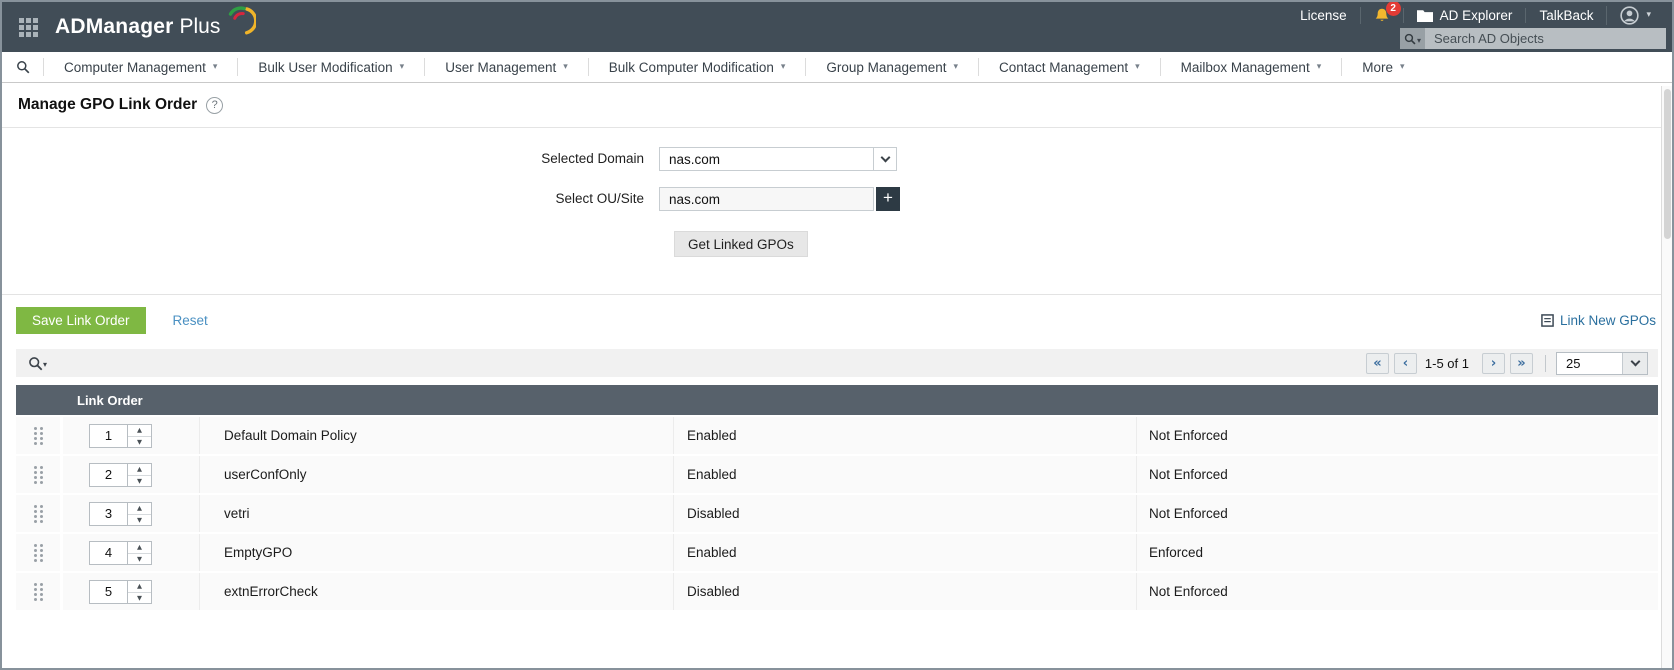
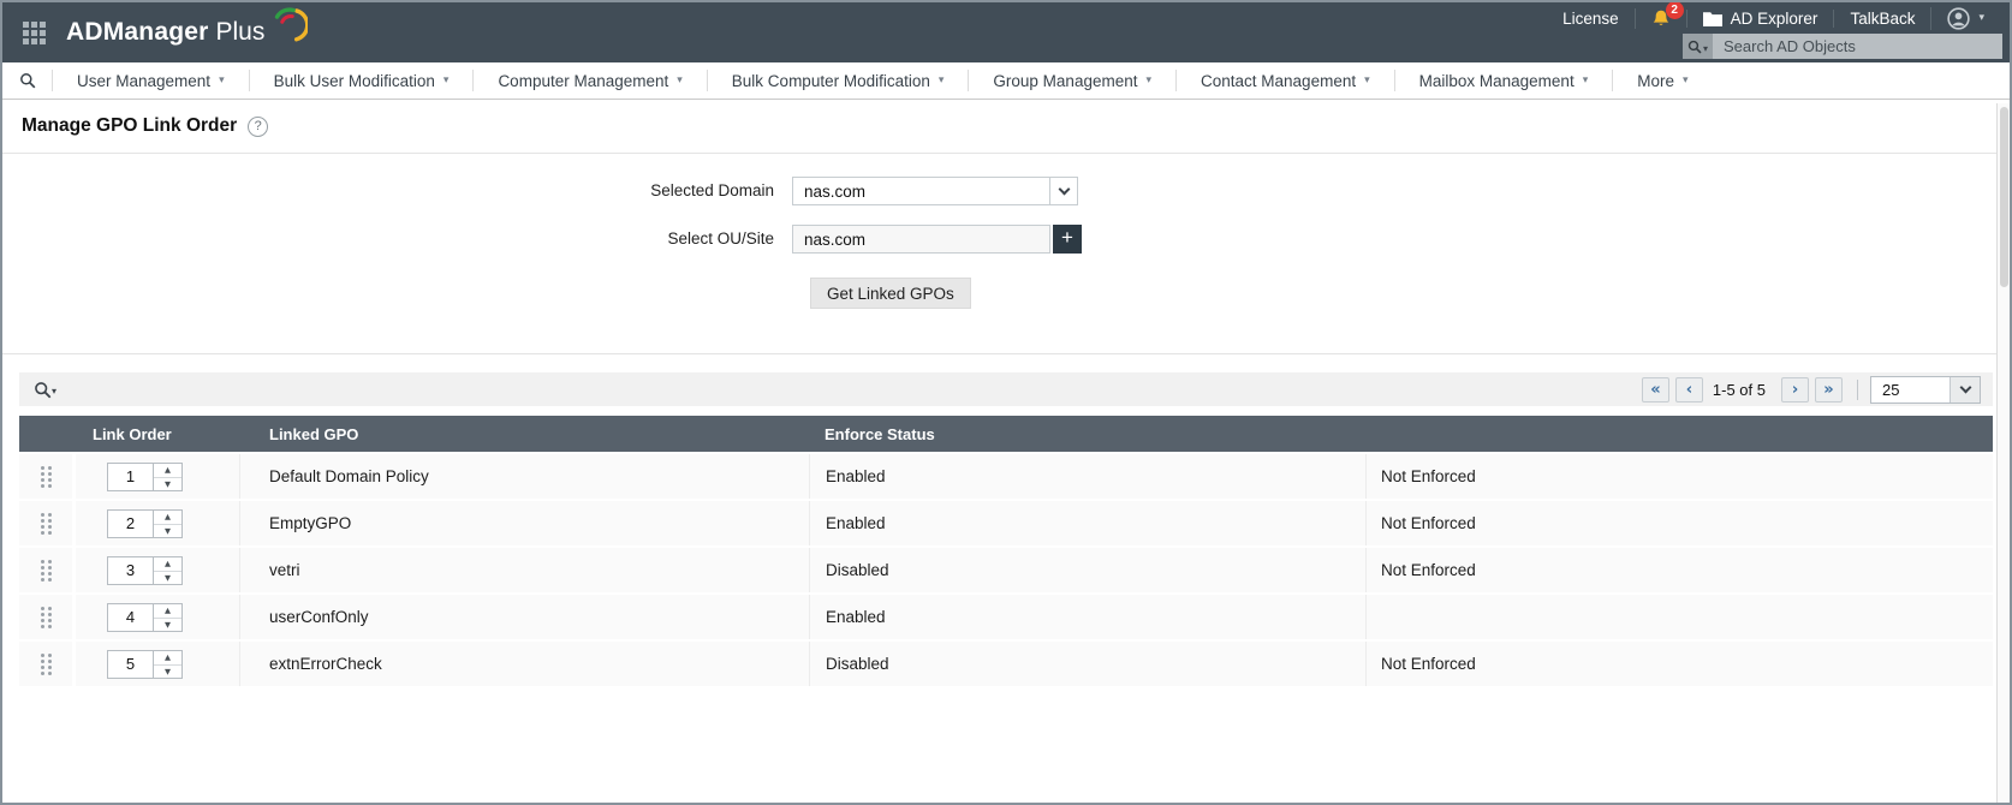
  ADManager
  Plus
  License
  2
  AD Explorer
  TalkBack
  ▾
  ▾
  Search AD Objects
- Computer Management
+ User Management
  ▾
  Bulk User Modification
  ▾
- User Management
+ Computer Management
  ▾
  Bulk Computer Modification
  ▾
  Group Management
  ▾
  Contact Management
  ▾
  Mailbox Management
  ▾
  More
  ▾
  Manage GPO Link Order
  ?
  Selected Domain
  nas.com
  Select OU/Site
  nas.com
  +
  Get Linked GPOs
- Save Link Order
- Reset
- Link New GPOs
  ▾
  «
  ‹
- 1-5 of 1
+ 1-5 of 5
  ›
  »
  25
  Link Order
+ Linked GPO
+ Enforce Status
  1
  ▲
  ▼
  Default Domain Policy
  Enabled
  Not Enforced
  2
  ▲
  ▼
- userConfOnly
+ EmptyGPO
  Enabled
  Not Enforced
  3
  ▲
  ▼
  vetri
  Disabled
  Not Enforced
  4
  ▲
  ▼
- EmptyGPO
+ userConfOnly
  Enabled
- Enforced
  5
  ▲
  ▼
  extnErrorCheck
  Disabled
  Not Enforced
